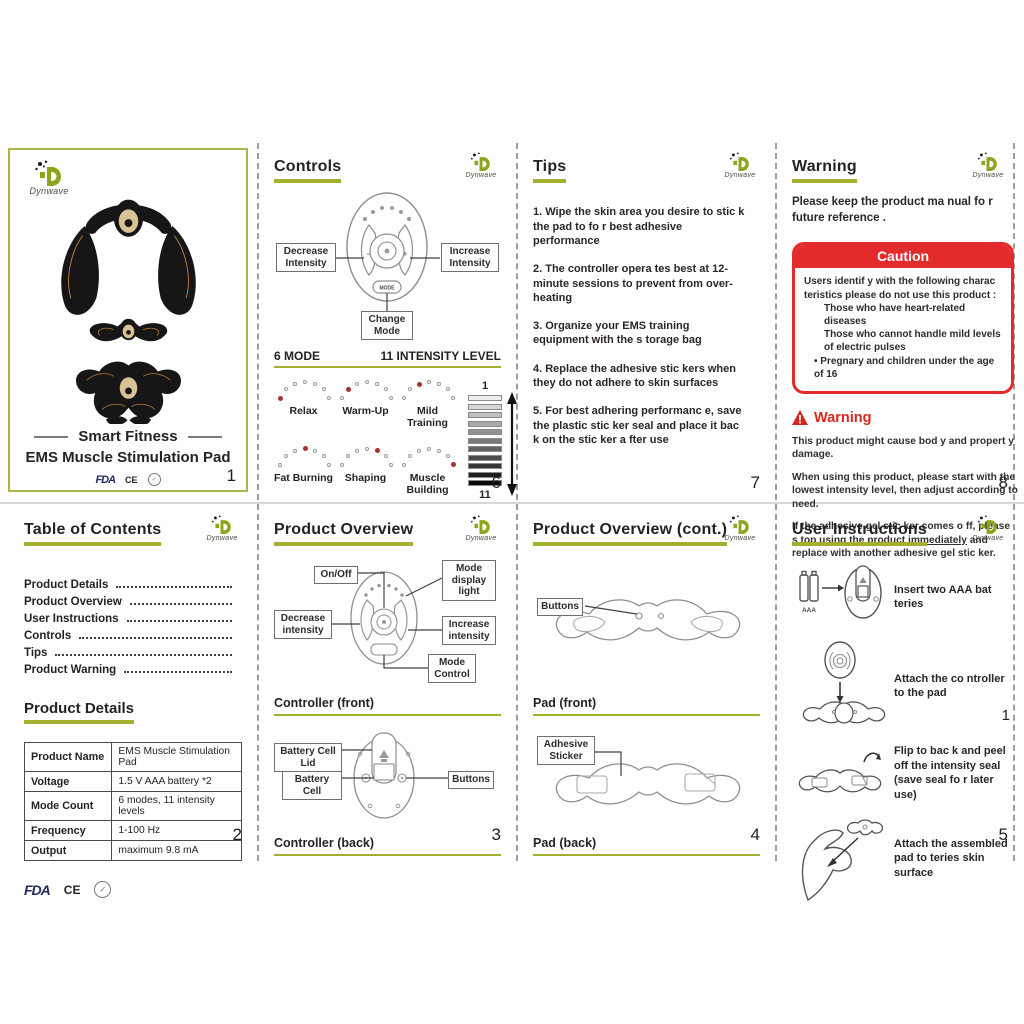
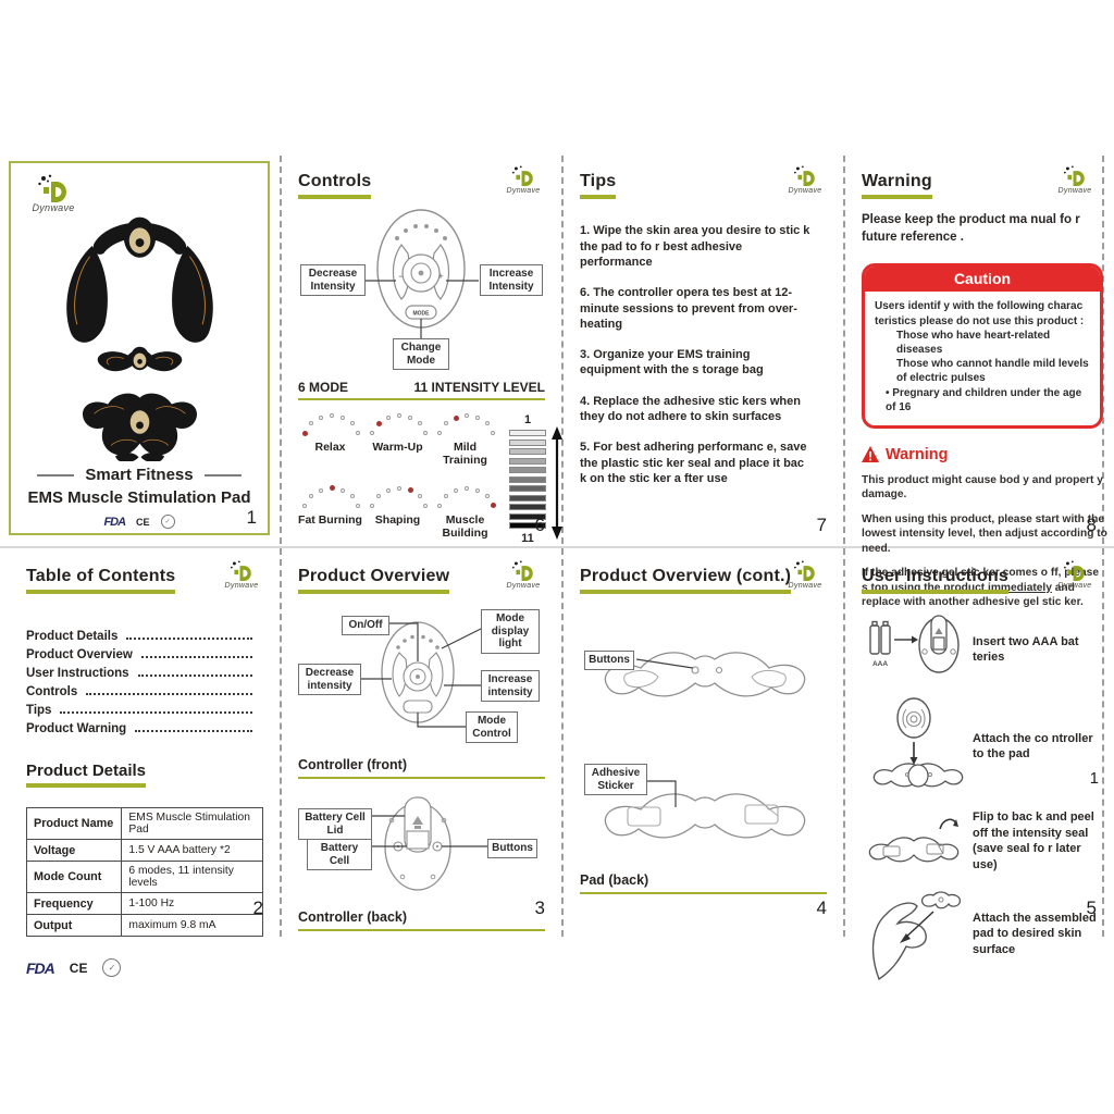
  Dynwave
  Smart Fitness
  EMS Muscle Stimulation Pad
  FDA
  CE
  1
  Controls
  −
  +
  Decrease Intensity
  Increase Intensity
  Change Mode
  6 MODE
  11 INTENSITY LEVEL
  Relax
  Warm-Up
  Mild Training
  Fat Burning
  Shaping
  Muscle Building
  1
  11
  6
  Tips
  1. Wipe the skin area you desire to stic k the pad to fo r best adhesive performance
- 2. The controller opera tes best at 12-minute sessions to prevent from over-heating
+ 6. The controller opera tes best at 12-minute sessions to prevent from over-heating
  3. Organize your EMS training equipment with the s torage bag
  4. Replace the adhesive stic kers when they do not adhere to skin surfaces
  5. For best adhering performanc e, save the plastic stic ker seal and place it bac k on the stic ker a fter use
  7
  Warning
  Please keep the product ma nual fo r future reference .
  Caution
  Users identif y with the following charac teristics please do not use this product :
  Those who have heart-related diseases
  Those who cannot handle mild levels of electric pulses
  • Pregnary and children under the age of 16
  Warning
  This product might cause bod y and propert y damage.
  When using this product, please start with the lowest intensity level, then adjust according to need.
  If the adhesive gel stic ker comes o ff, plese s top using the product immediately and replace with another adhesive gel stic ker.
  8
  Table of Contents
  Product Details
  Product Overview
  User Instructions
  Controls
  Tips
  Product Warning
  Product Details
  Product Name	EMS Muscle Stimulation Pad
  Voltage	1.5 V AAA battery *2
  Mode Count	6 modes, 11 intensity levels
  Frequency	1-100 Hz
  Output	maximum 9.8 mA
  FDA
  CE
  ✓
  2
  Product Overview
  On/Off
  Mode display light
  Decrease intensity
  Increase intensity
  Mode Control
  Controller (front)
  Battery Cell Lid
  Battery Cell
  Buttons
  Controller (back)
  3
  Product Overview (cont.)
  Buttons
- Pad (front)
  Adhesive Sticker
  Pad (back)
  4
  User Instructions
  Insert two AAA bat teries
  Attach the co ntroller to the pad
  Flip to bac k and peel off the intensity seal (save seal fo r later use)
- Attach the assembled pad to teries skin surface
+ Attach the assembled pad to desired skin surface
  1
  5
